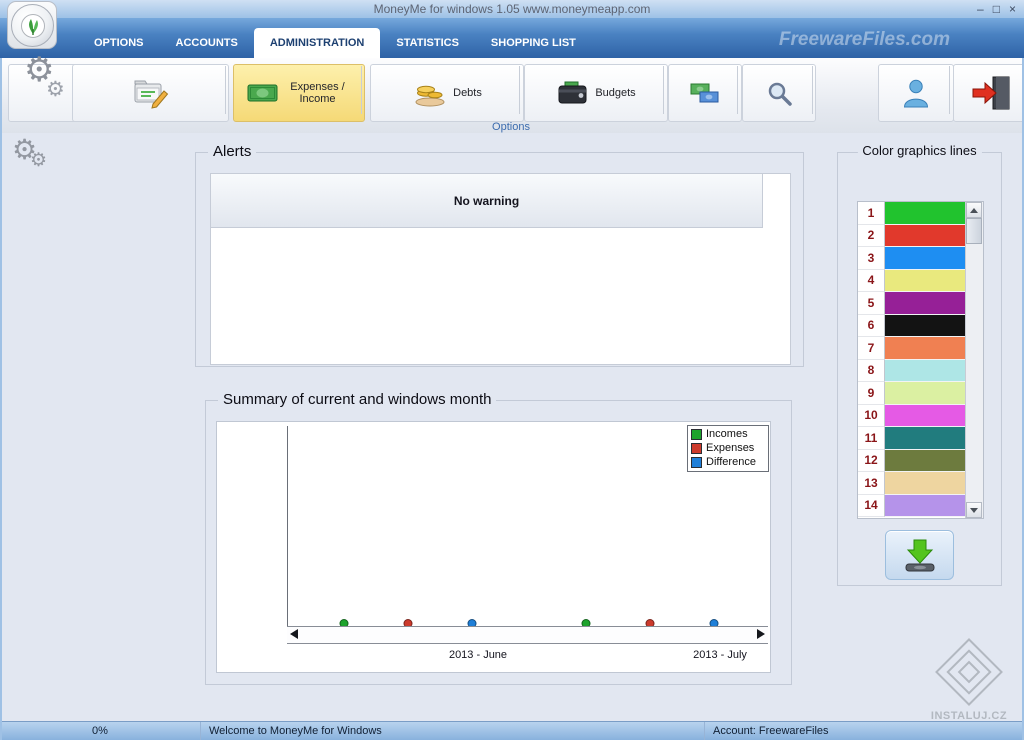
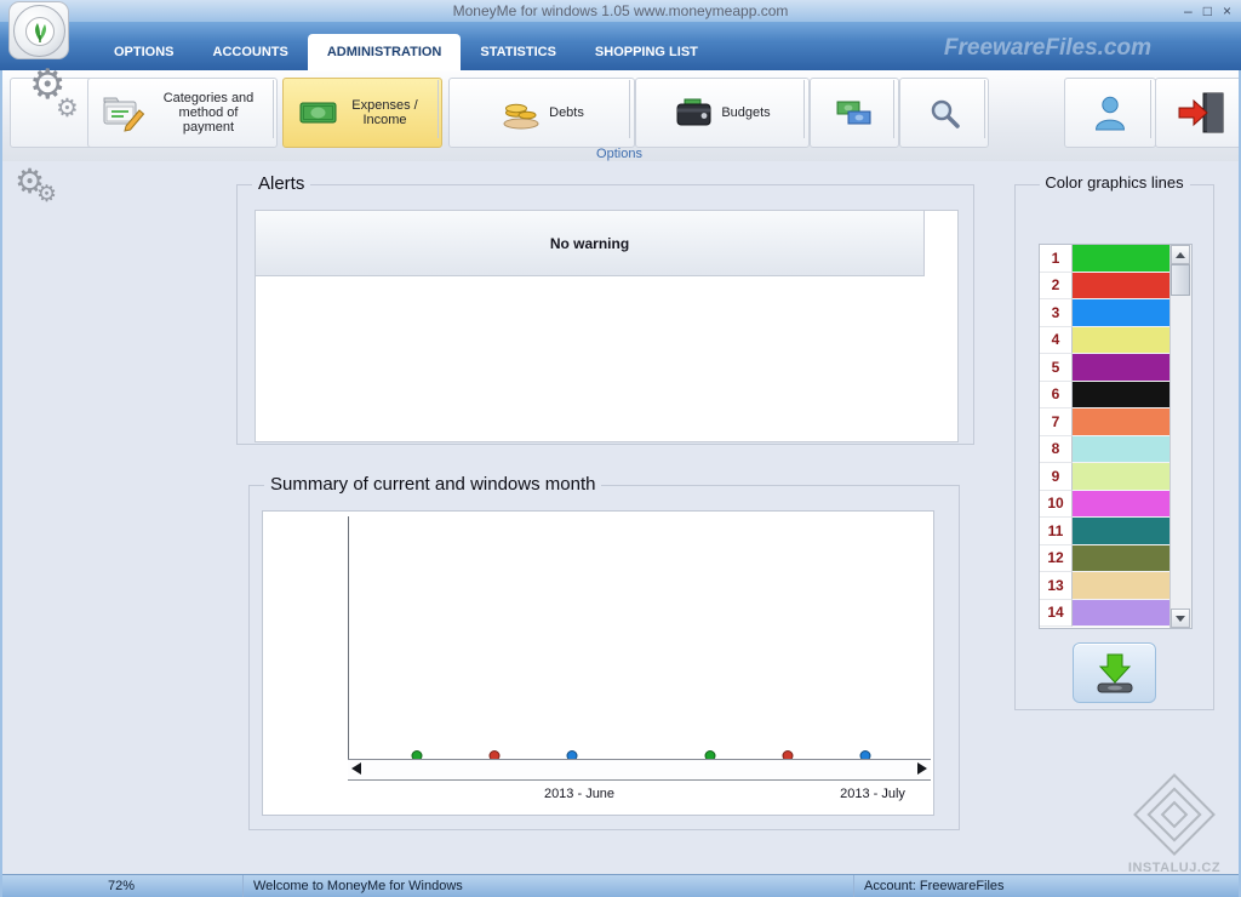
  MoneyMe for windows 1.05 www.moneymeapp.com
  –
  □
  ×
  OPTIONS
  ACCOUNTS
  ADMINISTRATION
  STATISTICS
  SHOPPING LIST
  FreewareFiles.com
  ⚙
  ⚙
+ Categories and method of payment
  Expenses / Income
  Debts
  Budgets
  Options
  ⚙
  ⚙
  Alerts
  No warning
  Summary of current and windows month
- Incomes
- Expenses
- Difference
  2013 - June
  2013 - July
  Color graphics lines
  1
  2
  3
  4
  5
  6
  7
  8
  9
  10
  11
  12
  13
  14
  INSTALUJ.CZ
- 0%
+ 72%
  Welcome to MoneyMe for Windows
  Account: FreewareFiles
